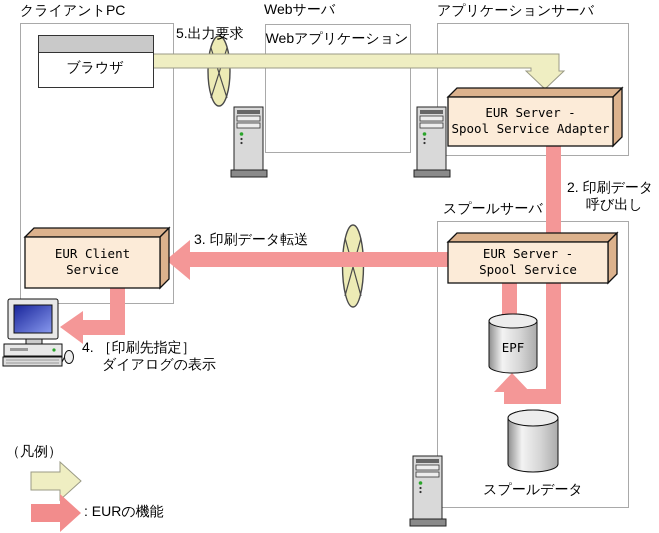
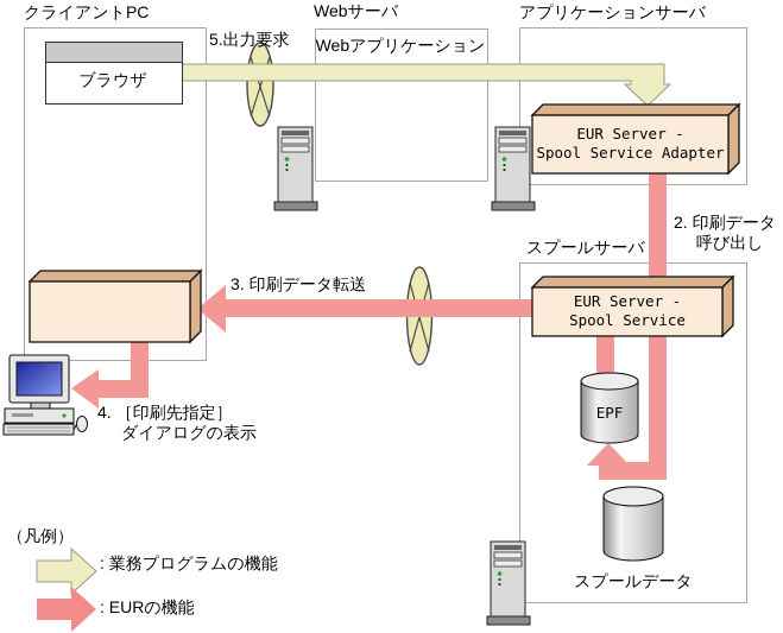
  クライアントPC
  Webサーバ
  アプリケーションサーバ
  スプールサーバ
  ブラウザ
  Webアプリケーション
  EUR Server -
  Spool Service Adapter
  EUR Server -
  Spool Service
- EUR Client
- Service
  EPF
  スプールデータ
  5.出力要求
  2. 印刷データ
  呼び出し
  3. 印刷データ転送
  4. ［印刷先指定］
  ダイアログの表示
  （凡例）
+ : 業務プログラムの機能
  : EURの機能
